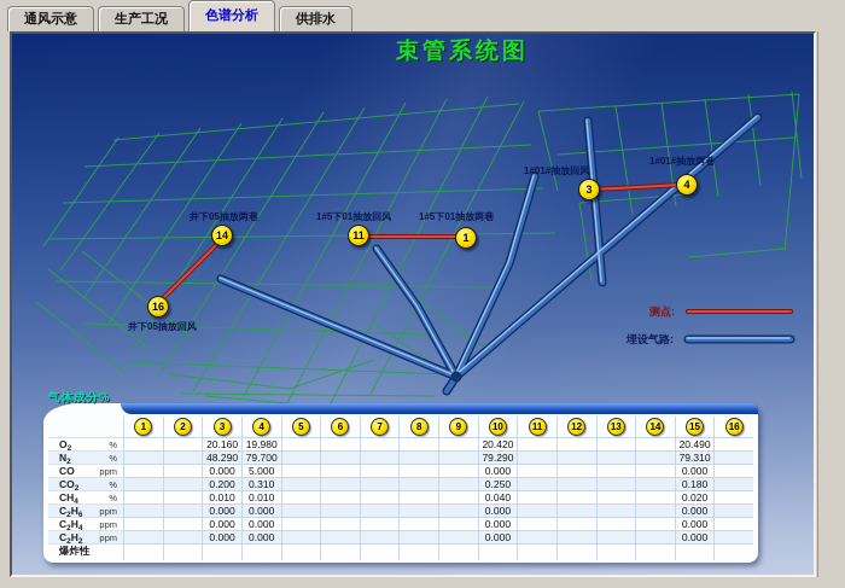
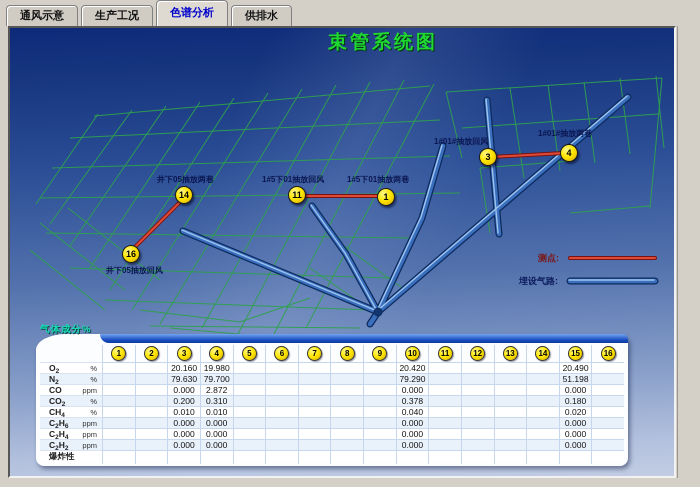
  通风示意
  生产工况
  色谱分析
  供排水
  束管系统图
  测点:
  埋设气路:
  1
  1#5下01抽放两巷
  3
  1#01#抽放回风
  4
  1#01#抽放两巷
  11
  1#5下01抽放回风
  14
  井下05抽放两巷
  16
  井下05抽放回风
  气体成分%
  1
  2
  3
  4
  5
  6
  7
  8
  9
  10
  11
  12
  13
  14
  15
  16
  %
  20.160
  19.980
  20.420
  20.490
  %
- 48.290
+ 79.630
  79.700
  79.290
- 79.310
+ 51.198
  CO
  ppm
  0.000
- 5.000
+ 2.872
  0.000
  0.000
  %
  0.200
  0.310
- 0.250
+ 0.378
  0.180
  %
  0.010
  0.010
  0.040
  0.020
  ppm
  0.000
  0.000
  0.000
  0.000
  ppm
  0.000
  0.000
  0.000
  0.000
  ppm
  0.000
  0.000
  0.000
  0.000
  爆炸性
